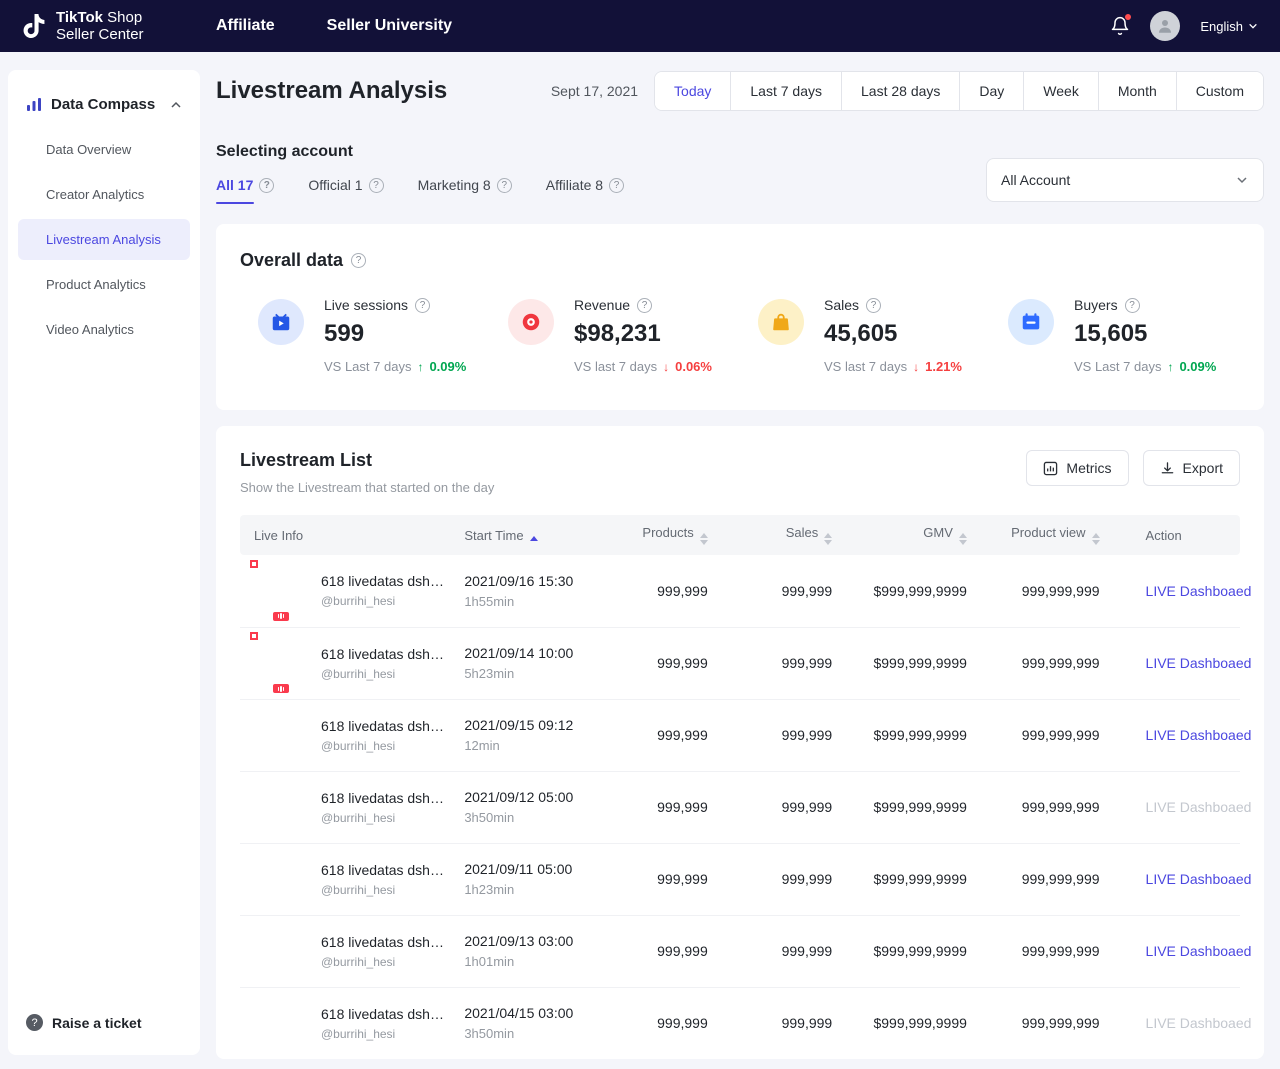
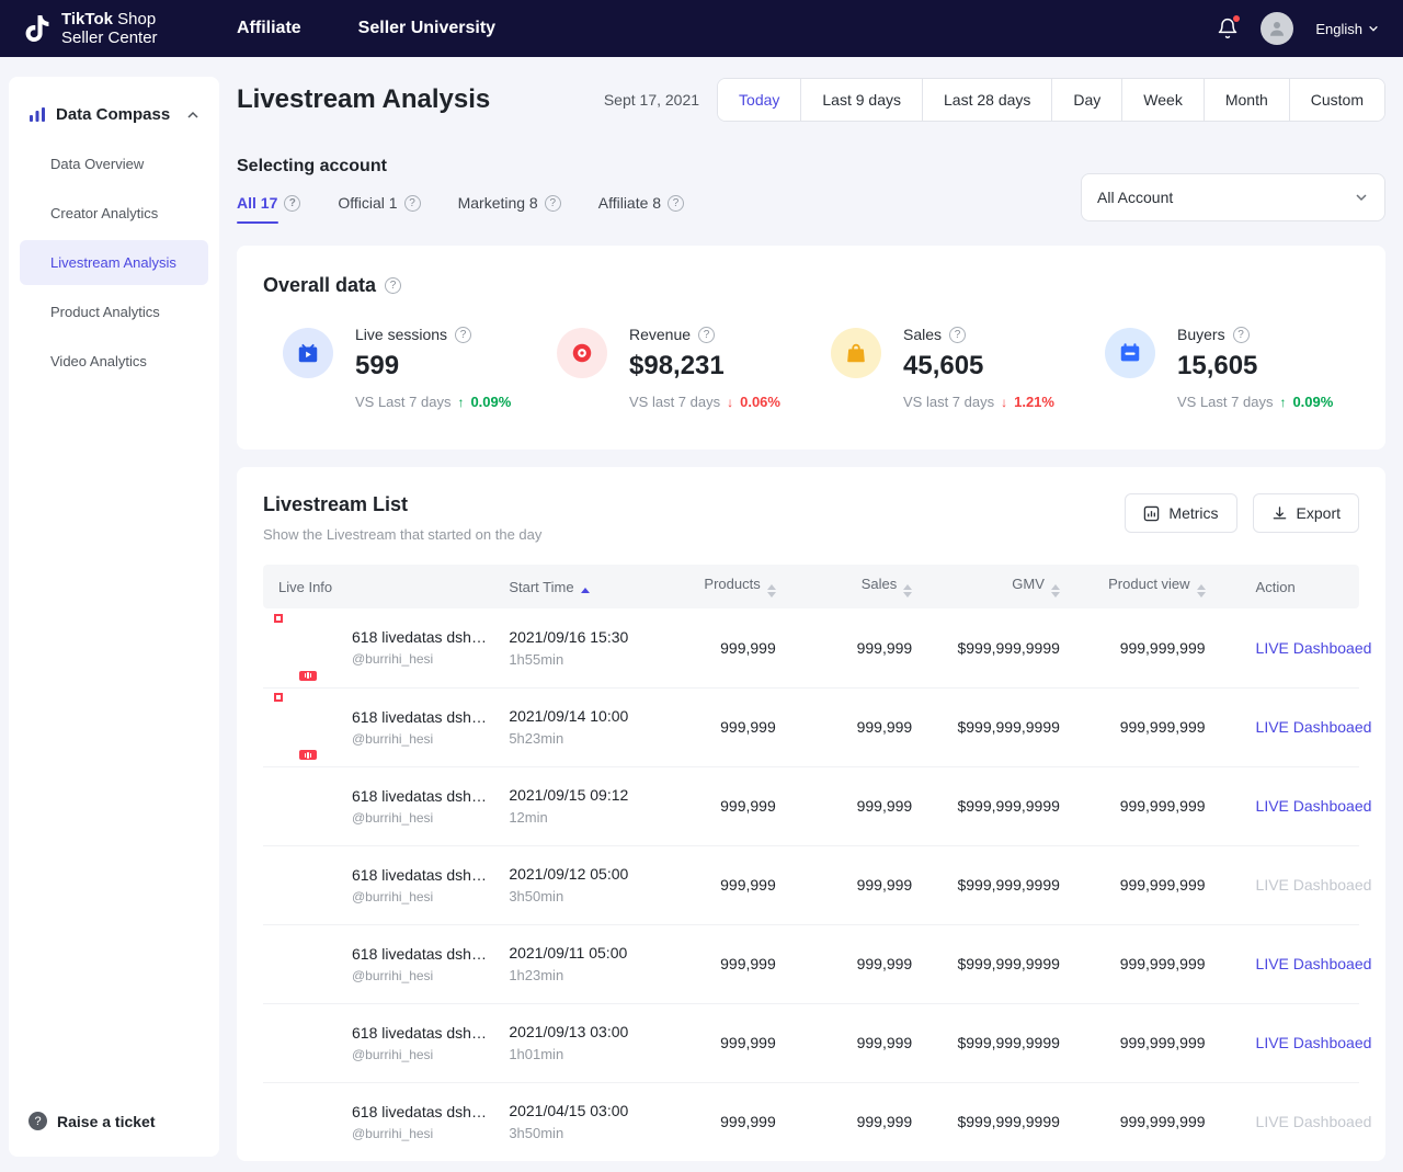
  TikTok Shop
  Seller Center
  Affiliate
  Seller University
  English
  Data Compass
  Data Overview
  Creator Analytics
  Livestream Analysis
  Product Analytics
  Video Analytics
  ?
  Raise a ticket
  Livestream Analysis
  Sept 17, 2021
  Today
- Last 7 days
+ Last 9 days
  Last 28 days
  Day
  Week
  Month
  Custom
  Selecting account
  All 17
  ?
  Official 1
  ?
  Marketing 8
  ?
  Affiliate 8
  ?
  All Account
  Overall data
  ?
  Live sessions
  ?
  599
  VS Last 7 days
  ↑
  0.09%
  Revenue
  ?
  $98,231
  VS last 7 days
  ↓
  0.06%
  Sales
  ?
  45,605
  VS last 7 days
  ↓
  1.21%
  Buyers
  ?
  15,605
  VS Last 7 days
  ↑
  0.09%
  Livestream List
  Show the Livestream that started on the day
  Metrics
  Export
  Live Info	Start Time	Products	Sales	GMV	Product view	Action
  618 livedatas dsha... @burrihi_hesi	2021/09/16 15:30 1h55min	999,999	999,999	$999,999,9999	999,999,999	LIVE Dashboaed
  618 livedatas dsha... @burrihi_hesi	2021/09/14 10:00 5h23min	999,999	999,999	$999,999,9999	999,999,999	LIVE Dashboaed
  618 livedatas dsha... @burrihi_hesi	2021/09/15 09:12 12min	999,999	999,999	$999,999,9999	999,999,999	LIVE Dashboaed
  618 livedatas dsha... @burrihi_hesi	2021/09/12 05:00 3h50min	999,999	999,999	$999,999,9999	999,999,999	LIVE Dashboaed
  618 livedatas dsha... @burrihi_hesi	2021/09/11 05:00 1h23min	999,999	999,999	$999,999,9999	999,999,999	LIVE Dashboaed
  618 livedatas dsha... @burrihi_hesi	2021/09/13 03:00 1h01min	999,999	999,999	$999,999,9999	999,999,999	LIVE Dashboaed
  618 livedatas dsha... @burrihi_hesi	2021/04/15 03:00 3h50min	999,999	999,999	$999,999,9999	999,999,999	LIVE Dashboaed
